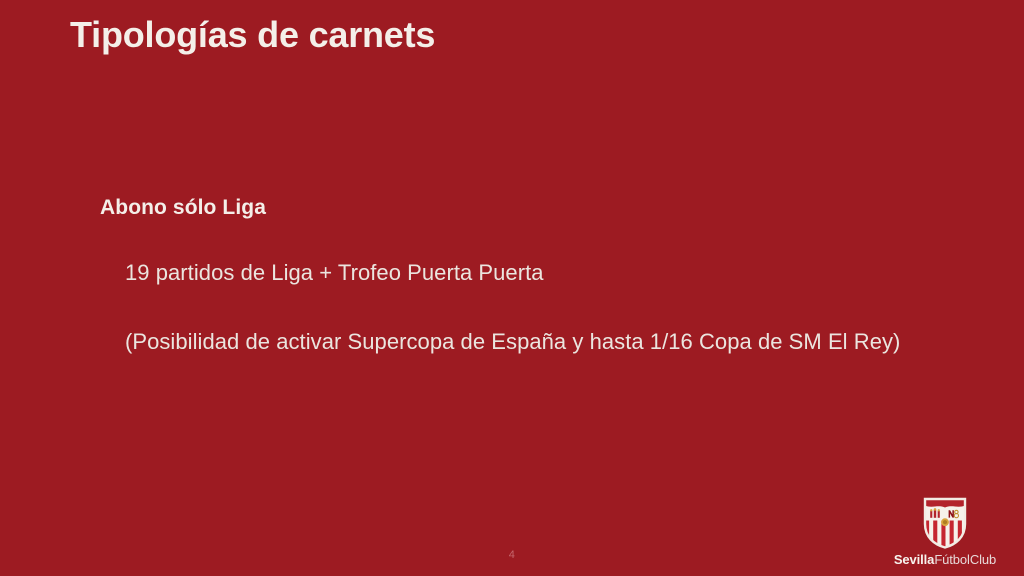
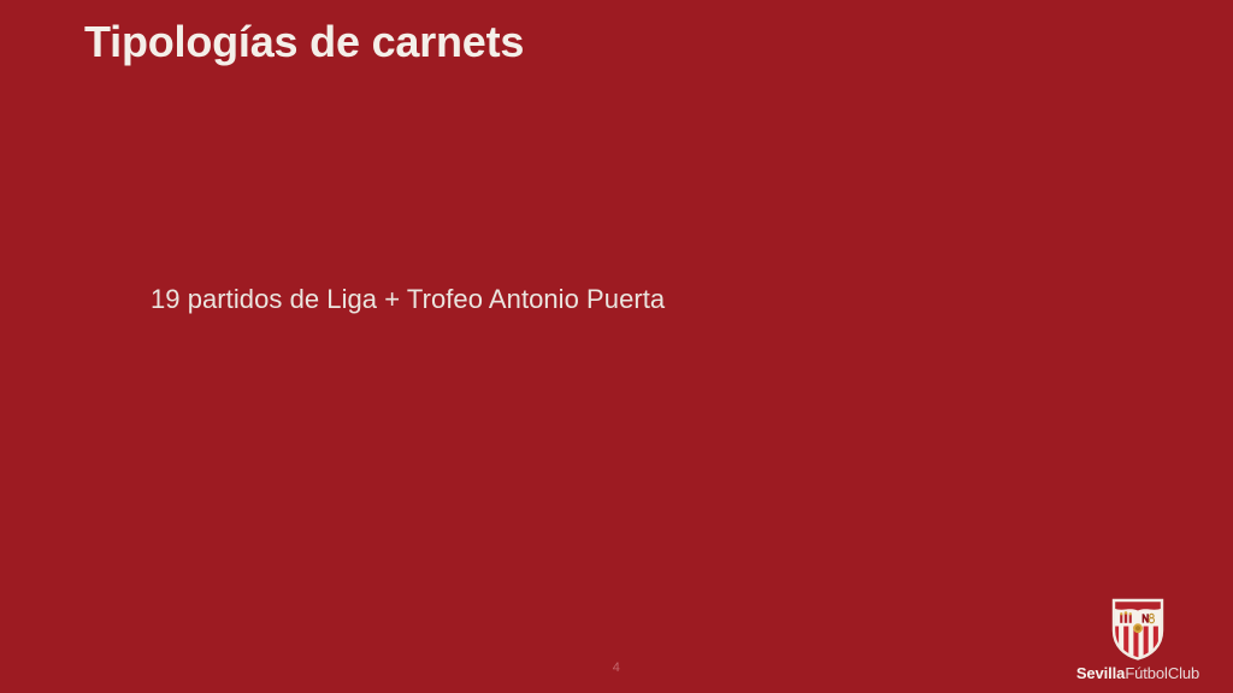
  Tipologías de carnets
- Abono sólo Liga
- 19 partidos de Liga + Trofeo Puerta Puerta
+ 19 partidos de Liga + Trofeo Antonio Puerta
- (Posibilidad de activar Supercopa de España y hasta 1/16 Copa de SM El Rey)
  4
  SevillaFútbolClub
